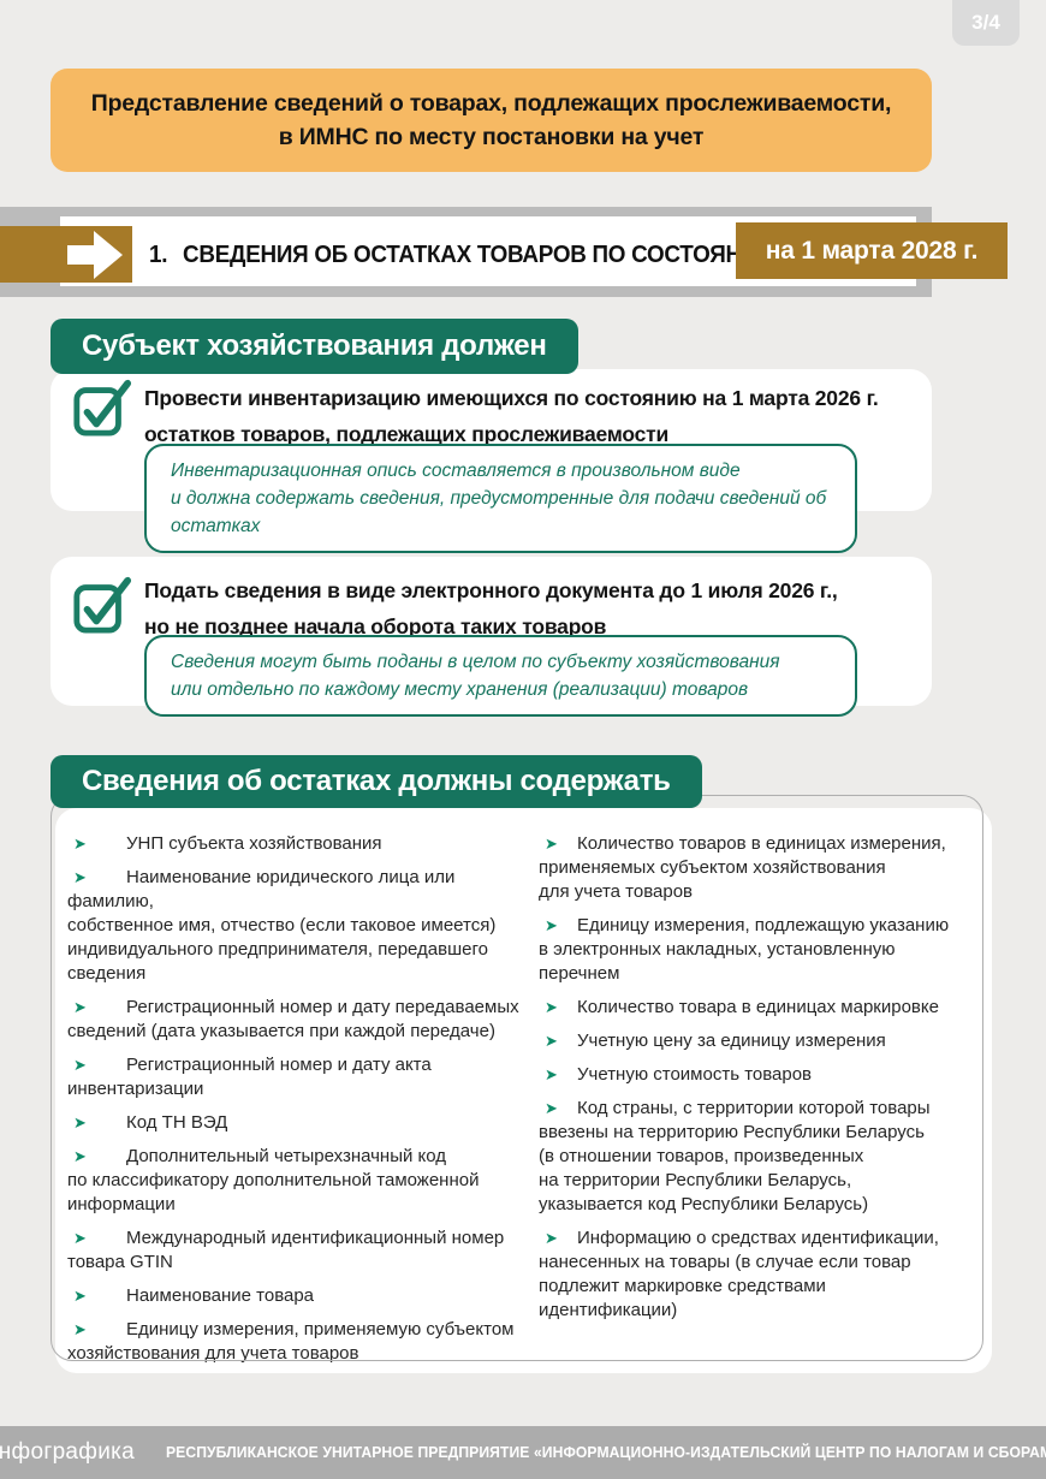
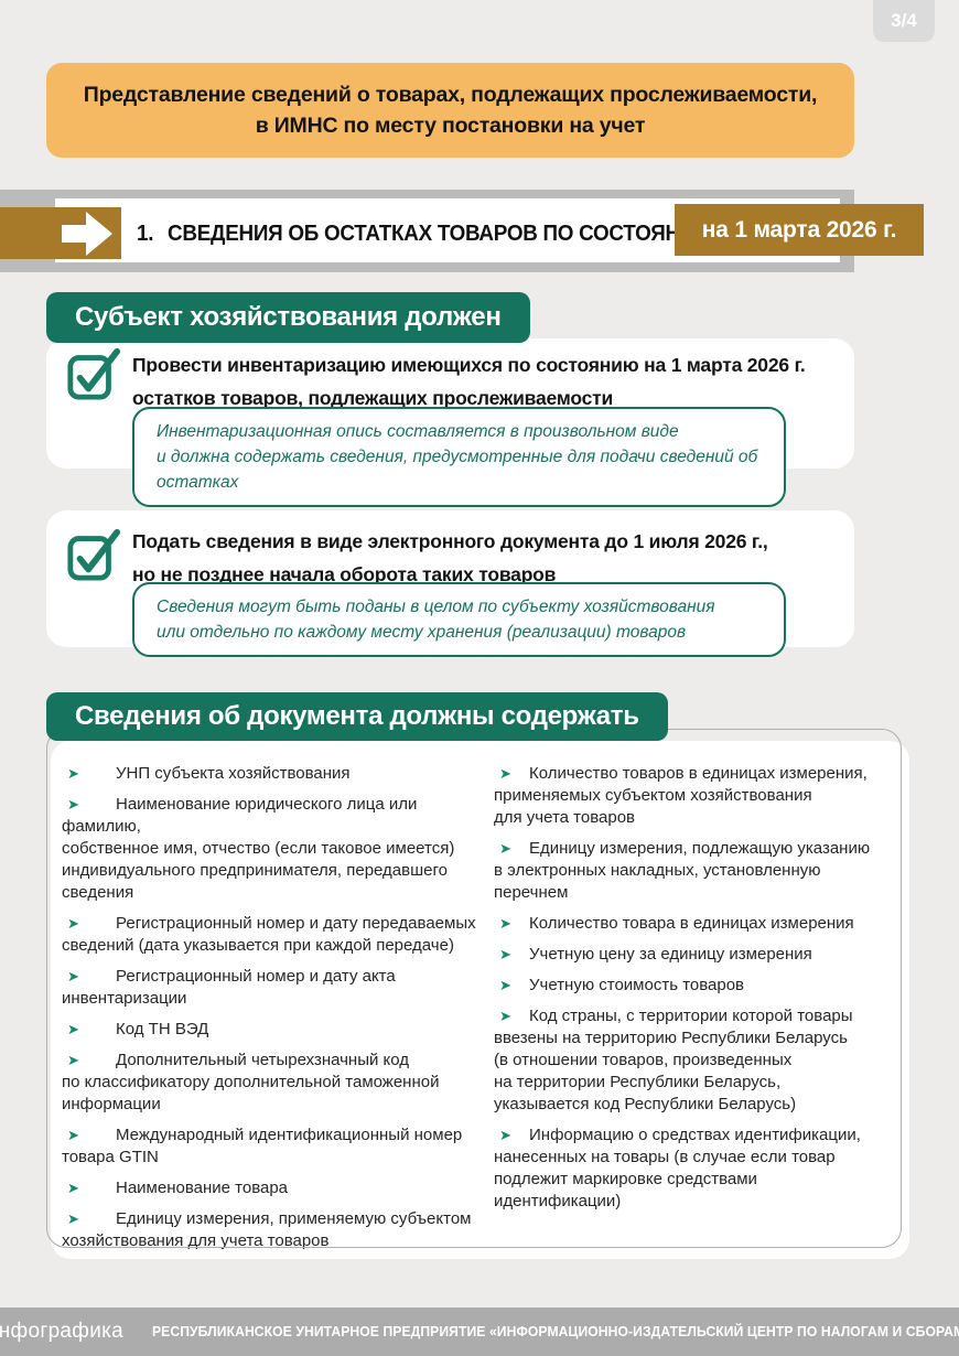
  3/4
  Представление сведений о товарах, подлежащих прослеживаемости,
  в ИМНС по месту постановки на учет
  1.
  СВЕДЕНИЯ ОБ ОСТАТКАХ ТОВАРОВ ПО СОСТОЯН
- на 1 марта 2028 г.
+ на 1 марта 2026 г.
  Субъект хозяйствования должен
  Провести инвентаризацию имеющихся по состоянию на 1 марта 2026 г.
  остатков товаров, подлежащих прослеживаемости
  Инвентаризационная опись составляется в произвольном виде
  и должна содержать сведения, предусмотренные для подачи сведений об остатках
  Подать сведения в виде электронного документа до 1 июля 2026 г.,
  но не позднее начала оборота таких товаров
  Сведения могут быть поданы в целом по субъекту хозяйствования
  или отдельно по каждому месту хранения (реализации) товаров
- Сведения об остатках должны содержать
+ Сведения об документа должны содержать
  ➤ УНП субъекта хозяйствования
  ➤ Наименование юридического лица или фамилию,
  собственное имя, отчество (если таковое имеется)
  индивидуального предпринимателя, передавшего
  сведения
  ➤ Регистрационный номер и дату передаваемых
  сведений (дата указывается при каждой передаче)
  ➤ Регистрационный номер и дату акта
  инвентаризации
  ➤ Код ТН ВЭД
  ➤ Дополнительный четырехзначный код
  по классификатору дополнительной таможенной
  информации
  ➤ Международный идентификационный номер
  товара GTIN
  ➤ Наименование товара
  ➤ Единицу измерения, применяемую субъектом
  хозяйствования для учета товаров
  ➤ Количество товаров в единицах измерения,
  применяемых субъектом хозяйствования
  для учета товаров
  ➤ Единицу измерения, подлежащую указанию
  в электронных накладных, установленную
  перечнем
- ➤ Количество товара в единицах маркировке
+ ➤ Количество товара в единицах измерения
  ➤ Учетную цену за единицу измерения
  ➤ Учетную стоимость товаров
  ➤ Код страны, с территории которой товары
  ввезены на территорию Республики Беларусь
  (в отношении товаров, произведенных
  на территории Республики Беларусь,
  указывается код Республики Беларусь)
  ➤ Информацию о средствах идентификации,
  нанесенных на товары (в случае если товар
  подлежит маркировке средствами
  идентификации)
  нфографика
  РЕСПУБЛИКАНСКОЕ УНИТАРНОЕ ПРЕДПРИЯТИЕ «ИНФОРМАЦИОННО-ИЗДАТЕЛЬСКИЙ ЦЕНТР ПО НАЛОГАМ И СБОРА
